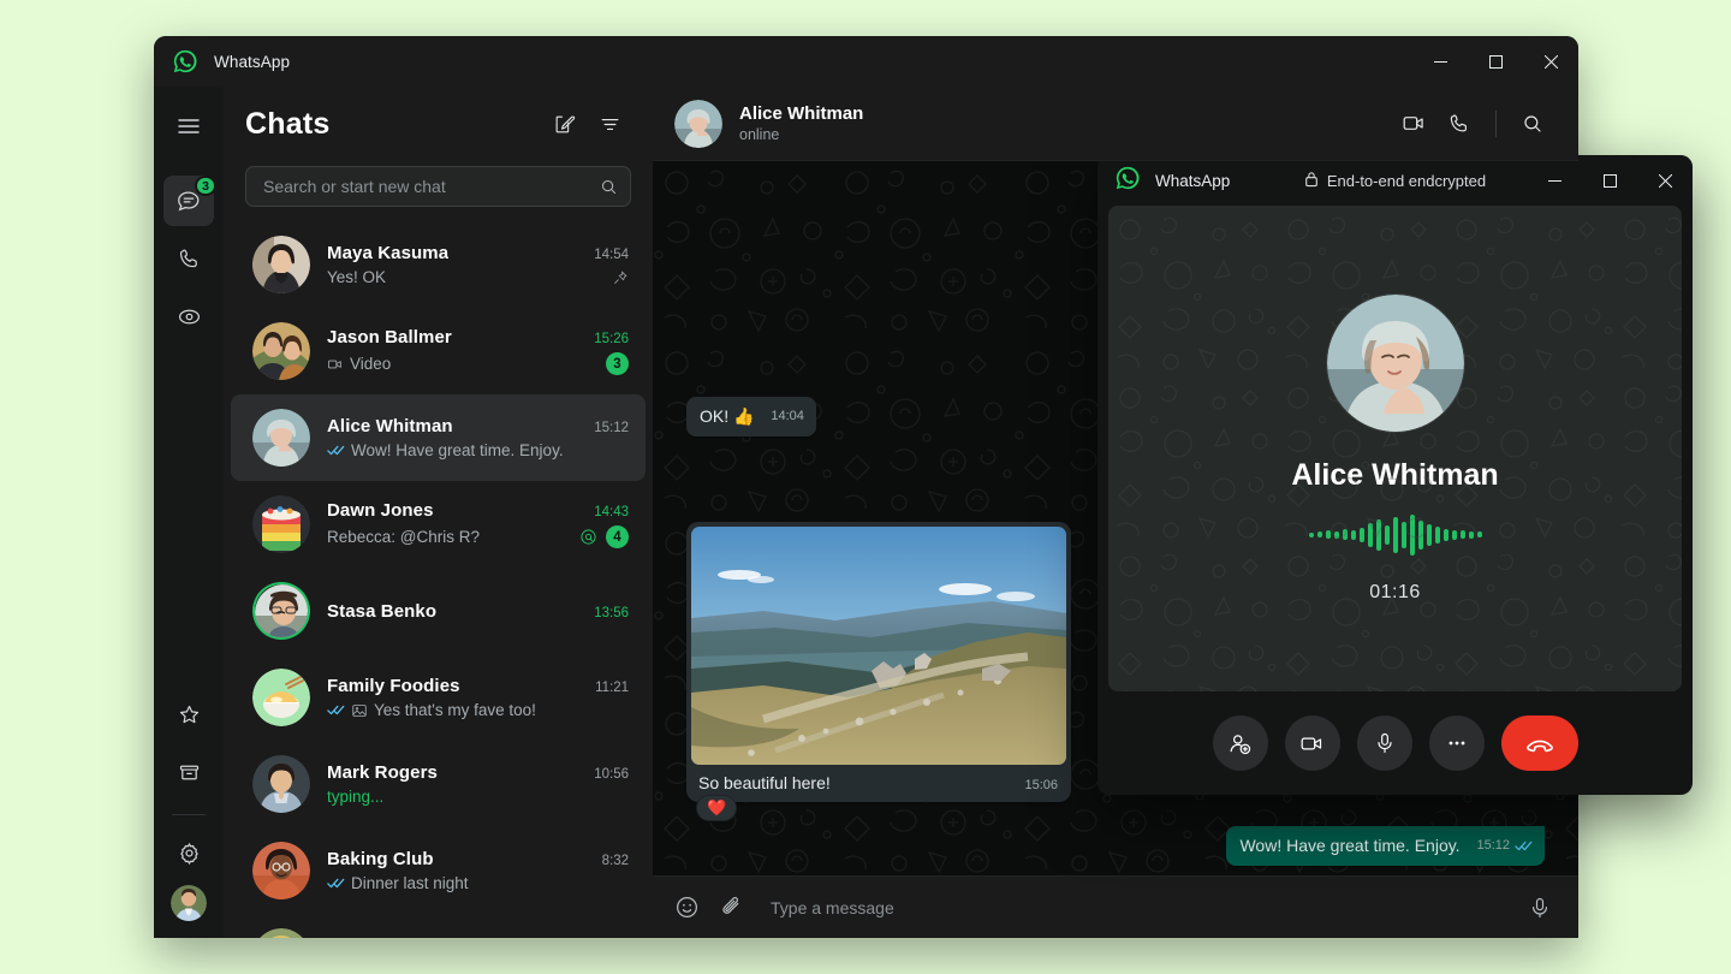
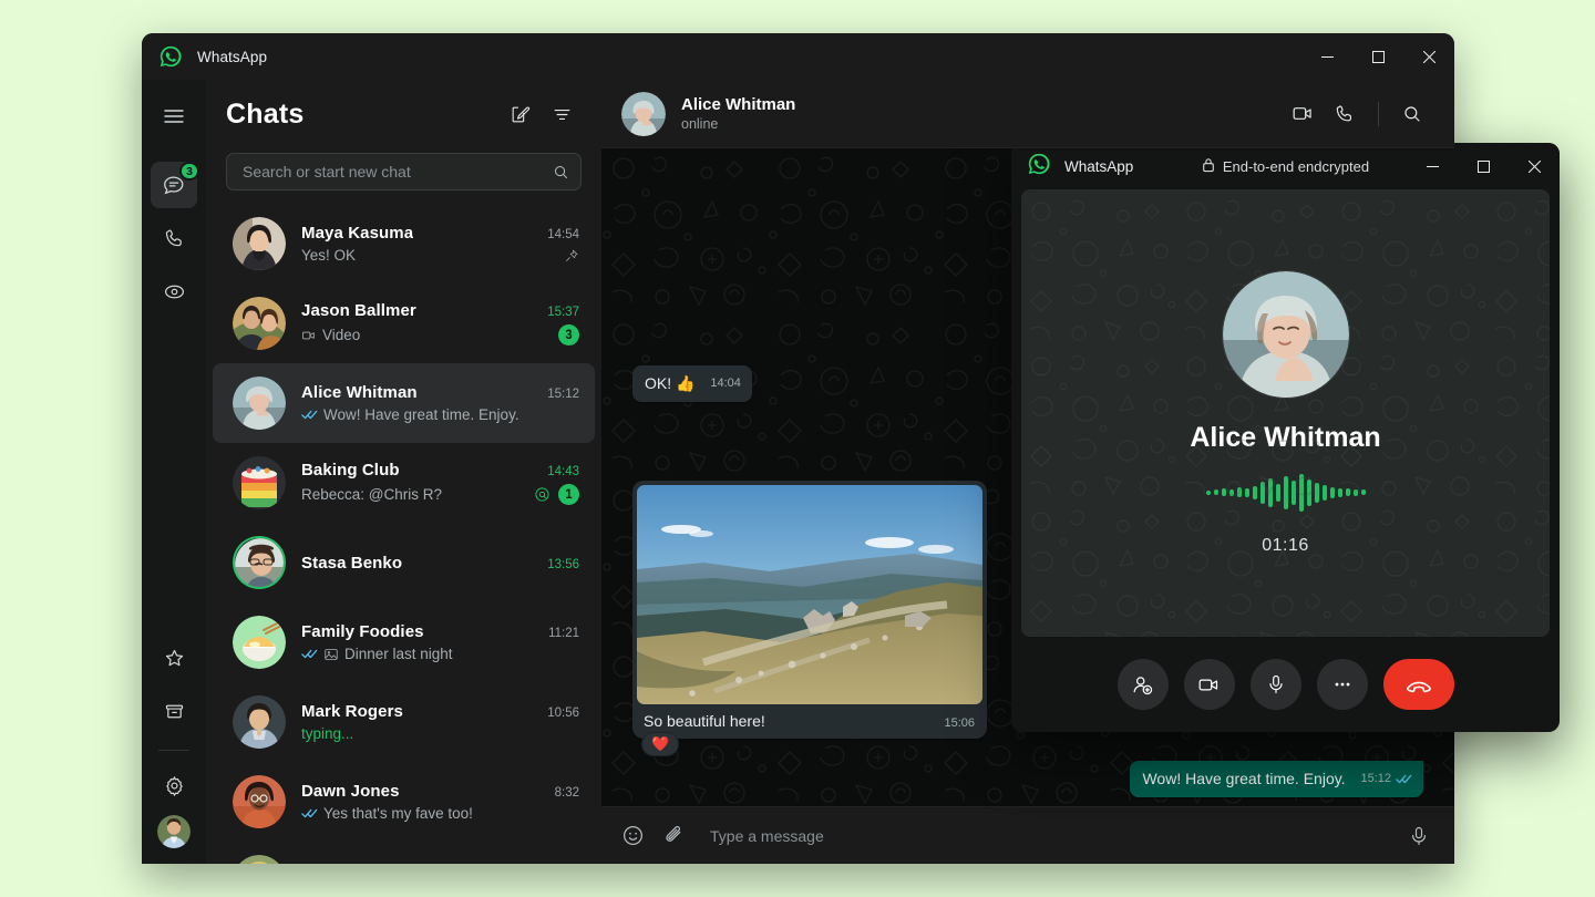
  WhatsApp
  3
  Chats
  Search or start new chat
  Maya Kasuma
  14:54
  Yes! OK
  Jason Ballmer
- 15:26
+ 15:37
  Video
  3
  Alice Whitman
  15:12
  Wow! Have great time. Enjoy.
- Dawn Jones
+ Baking Club
  14:43
  Rebecca: @Chris R?
- 4
+ 1
  Stasa Benko
  13:56
  Family Foodies
  11:21
- Yes that's my fave too!
+ Dinner last night
  Mark Rogers
  10:56
  typing...
- Baking Club
+ Dawn Jones
  8:32
- Dinner last night
+ Yes that's my fave too!
  Alice Whitman
  online
  OK! 👍 14:04
  So beautiful here!
  15:06
  ❤️
  Wow! Have great time. Enjoy.
  15:12
  Type a message
  WhatsApp
  End-to-end endcrypted
  Alice Whitman
  01:16
